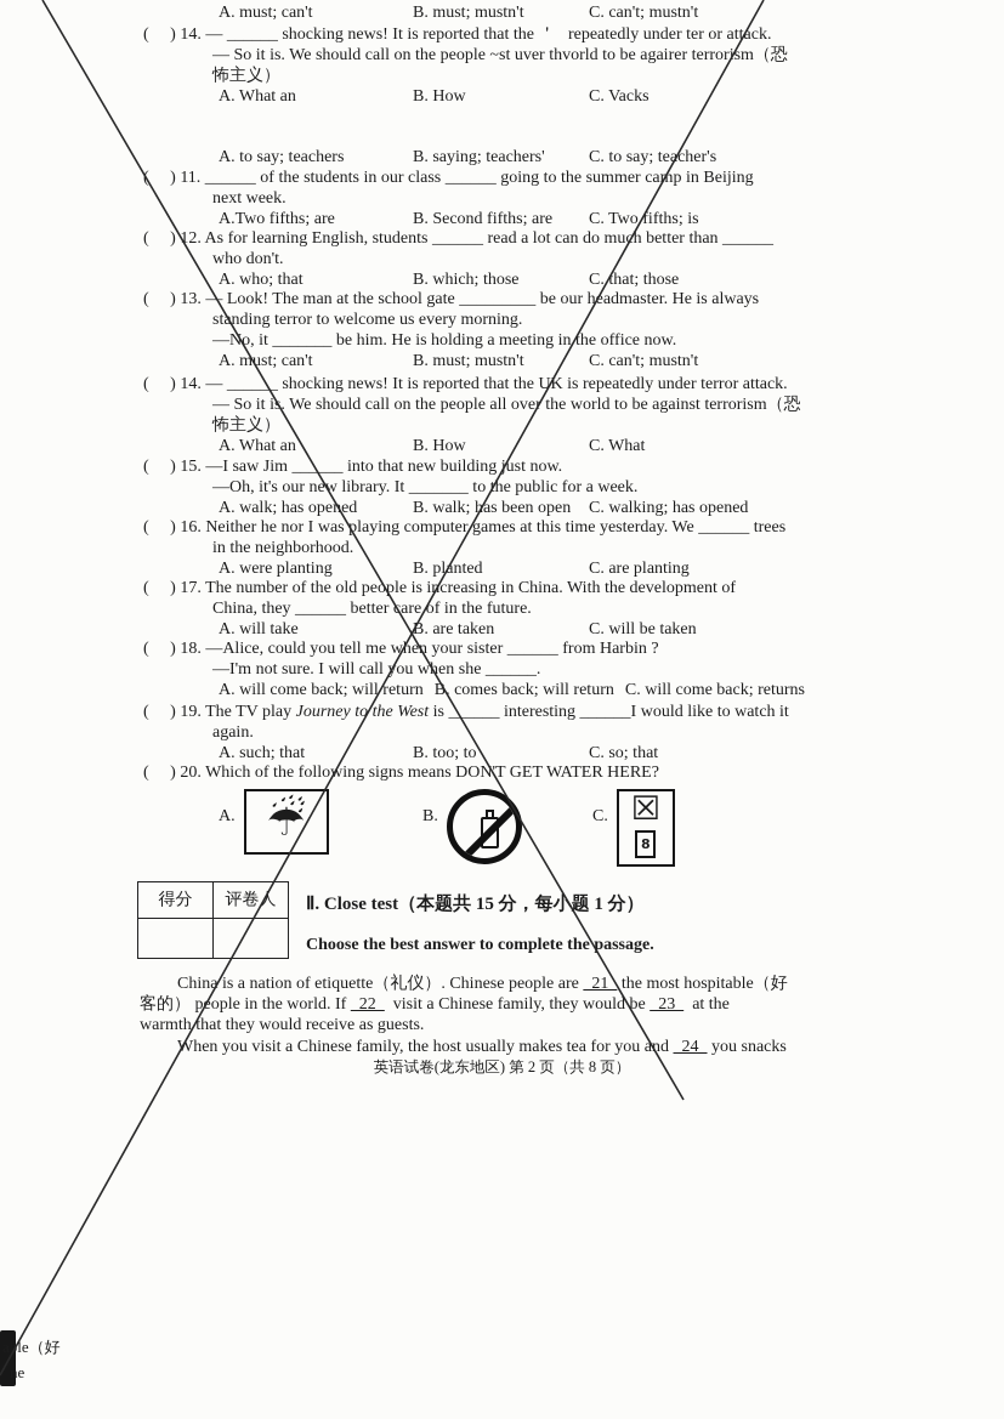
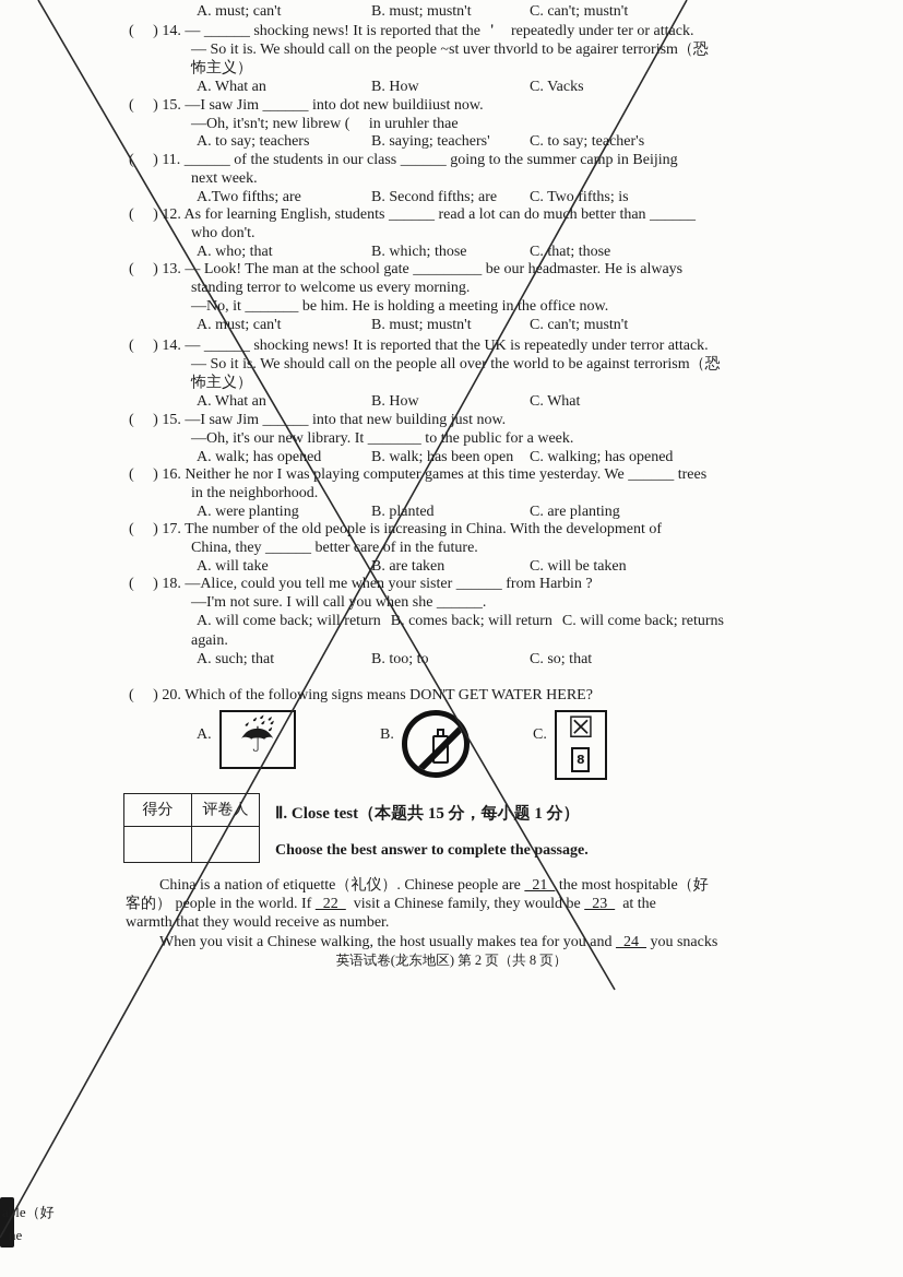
  A. must; can't
  B. must; mustn't
  C. can't; mustn't
  ( ) 14. — ______ shocking news! It is reported that the ＇ repeatedly under ter or attack.
  — So it is. We should call on the people ~st uver thvorld to be agairer terrorism（恐
  怖主义）
  A. What an
  B. How
  C. Vacks
+ ( ) 15. —I saw Jim ______ into dot new buildiiust now.
+ —Oh, it'sn't; new librew ( in uruhler thae
  A. to say; teachers
  B. saying; teachers'
  C. to say; teacher's
  ) 11. ______ of the students in our class ______ going to the summer camp in Beijing
  next week.
  A.Two fifths; are
  B. Second fifths; are
  C. Two fifths; is
  ( ) 12. As for learning English, students ______ read a lot can do much better than ______
  who don't.
  A. who; that
  B. which; those
  C. that; those
  ( ) 13. — Look! The man at the school gate _________ be our headmaster. He is always
  standing terror to welcome us every morning.
  —No, it _______ be him. He is holding a meeting in the office now.
  A. must; can't
  B. must; mustn't
  C. can't; mustn't
  ( ) 14. — ______ shocking news! It is reported that the UK is repeatedly under terror attack.
  — So it i. We should call on the people all ove the world to be against terrorism（恐
  怖主义）
  A. What an
  B. How
  C. What
  ( ) 15. —I saw Jim ______ into that new buildingust now.
  —Oh, it's our new library. It _______ tohe public for a week.
  A. walk; has opened
  B. walk; has been open
  C. walking; has opened
  ( ) 16. Neither he nor I was playing computer games at this time yesterday. We ______ trees
  in the neighborhood.
  A. were planting
  B. planted
  C. are planting
  ( ) 17. The number of the old people is increasing in China. With the development of
  China, they ______ betterare of in the future.
  A. will take
  B. are taken
  C. will be taken
  ( ) 18. —Alice, could you tell me when your sister ______ from Harbin ?
  —I'm not sure. I will callou when she ______.
  A. will come back; will return
  B. comes back; will return
  C. will come back; returns
- ( ) 19. The TV play Journey to the West is ______ interesting ______I would like to watch it
  again.
  A. such; that
  B. too; to
  C. so; that
  ( ) 20. Which of the following signs means DONT GET WATER HERE?
  A.
  ☔
  B.
  C.
  ☒
  8
  得分	评卷人
  Ⅱ. Close test（本题共 15 分，每小题 1 分）
  Choose the best answer to complete the passage.
  China is a nation of etiquette（礼仪）. Chinese people are 21 the most hospitable（好
  客的） people in the world. If 22 visit a Chinese family, they would be 23 at the
- warmth that they would receive as guests.
+ warmth that they would receive as number.
- When you visit a Chinese family, the host usually makes tea for you and 24 you snacks
+ When you visit a Chinese walking, the host usually makes tea for you and 24 you snacks
  英语试卷(龙东地区) 第 2 页（共 8 页）
  able（好
  ne
